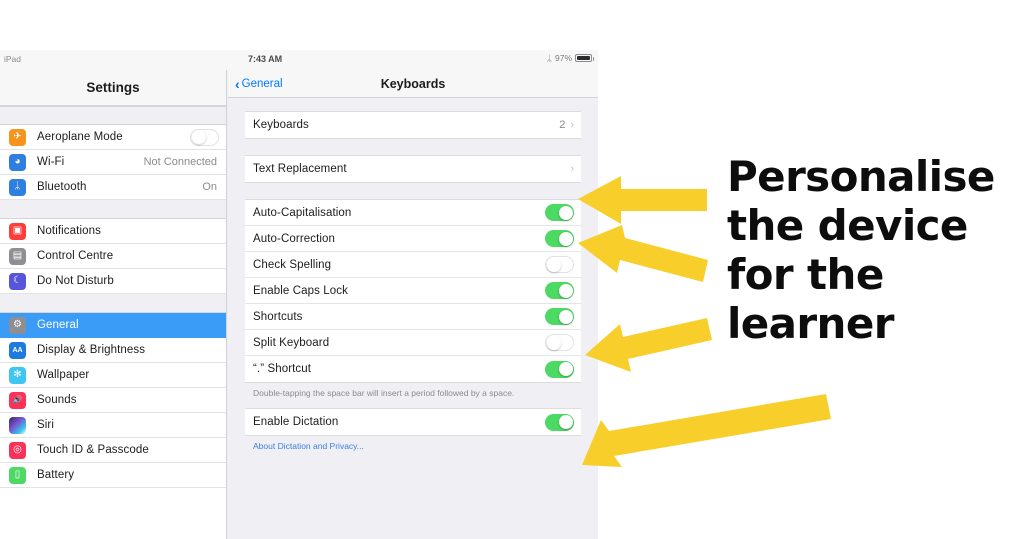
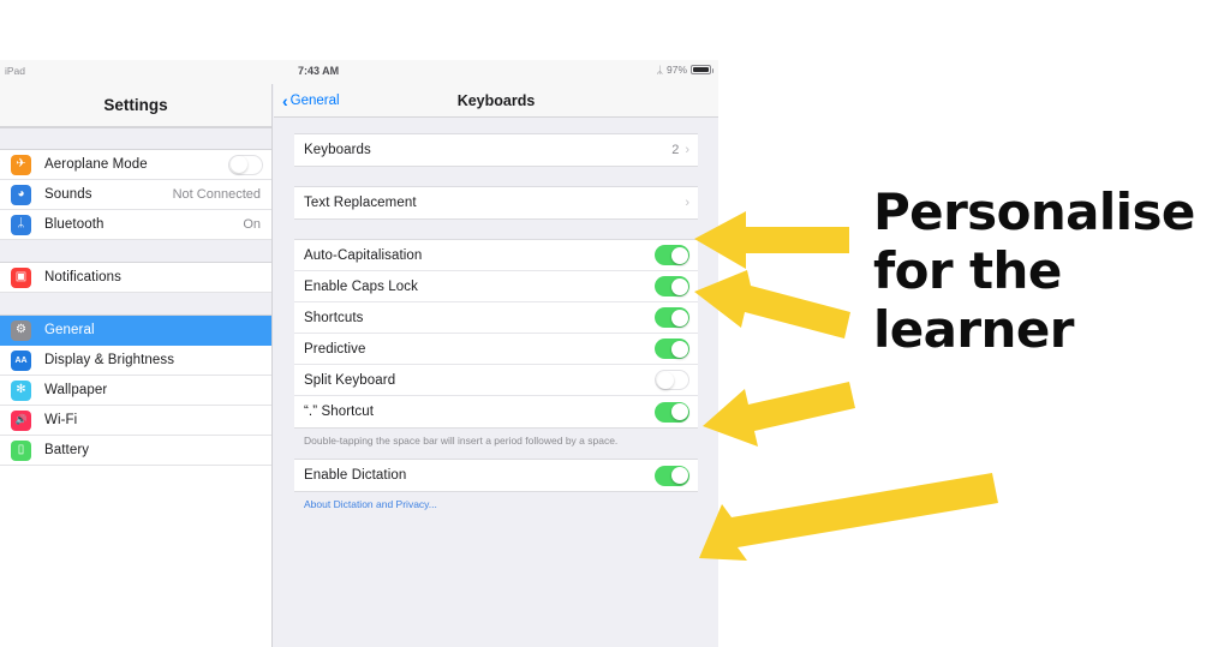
  iPad
  7:43 AM
  ᛦ
  97%
  Settings
  ✈
  Aeroplane Mode
  ◕
- Wi-Fi
+ Sounds
  Not Connected
  ᛦ
  Bluetooth
  On
  ▣
  Notifications
- ▤
- Control Centre
- ☾
- Do Not Disturb
  ⚙
  General
  Display & Brightness
  ✻
  Wallpaper
  🔊
- Sounds
+ Wi-Fi
- Siri
- ◎
- Touch ID & Passcode
  ▯
  Battery
  ‹
  General
  Keyboards
  Keyboards
  2
  ›
  Text Replacement
  ›
  Auto-Capitalisation
- Auto-Correction
- Check Spelling
  Enable Caps Lock
  Shortcuts
+ Predictive
  Split Keyboard
  “.” Shortcut
  Double-tapping the space bar will insert a period followed by a space.
  Enable Dictation
  About Dictation and Privacy...
  Personalise
- the device
  for the
  learner
